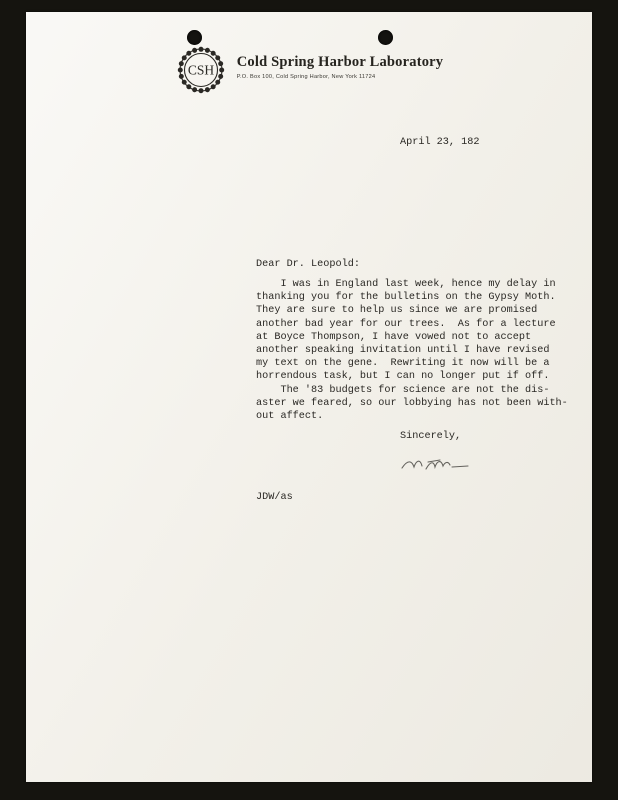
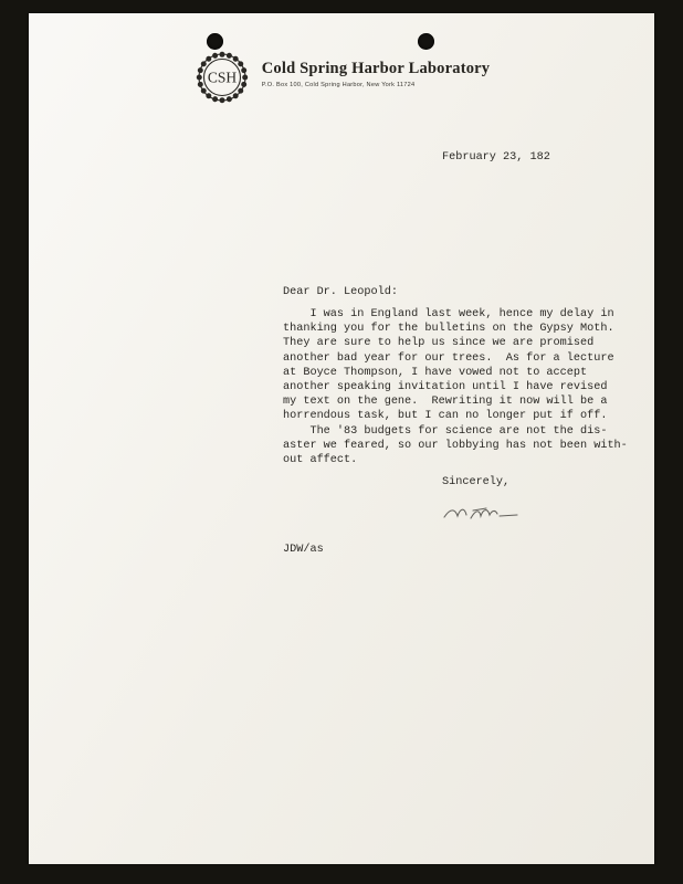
  CSH
  Cold Spring Harbor Laboratory
- April 23, 182
+ February 23, 182
  Dear Dr. Leopold:
  I was in England last week, hence my delay in
  thanking you for the bulletins on the Gypsy Moth.
  They are sure to help us since we are promised
  another bad year for our trees. As for a lecture
  at Boyce Thompson, I have vowed not to accept
  another speaking invitation until I have revised
  my text on the gene. Rewriting it now will be a
  horrendous task, but I can no longer put if off.
  The '83 budgets for science are not the dis-
  aster we feared, so our lobbying has not been with-
  out affect.
  Sincerely,
  JDW/as
